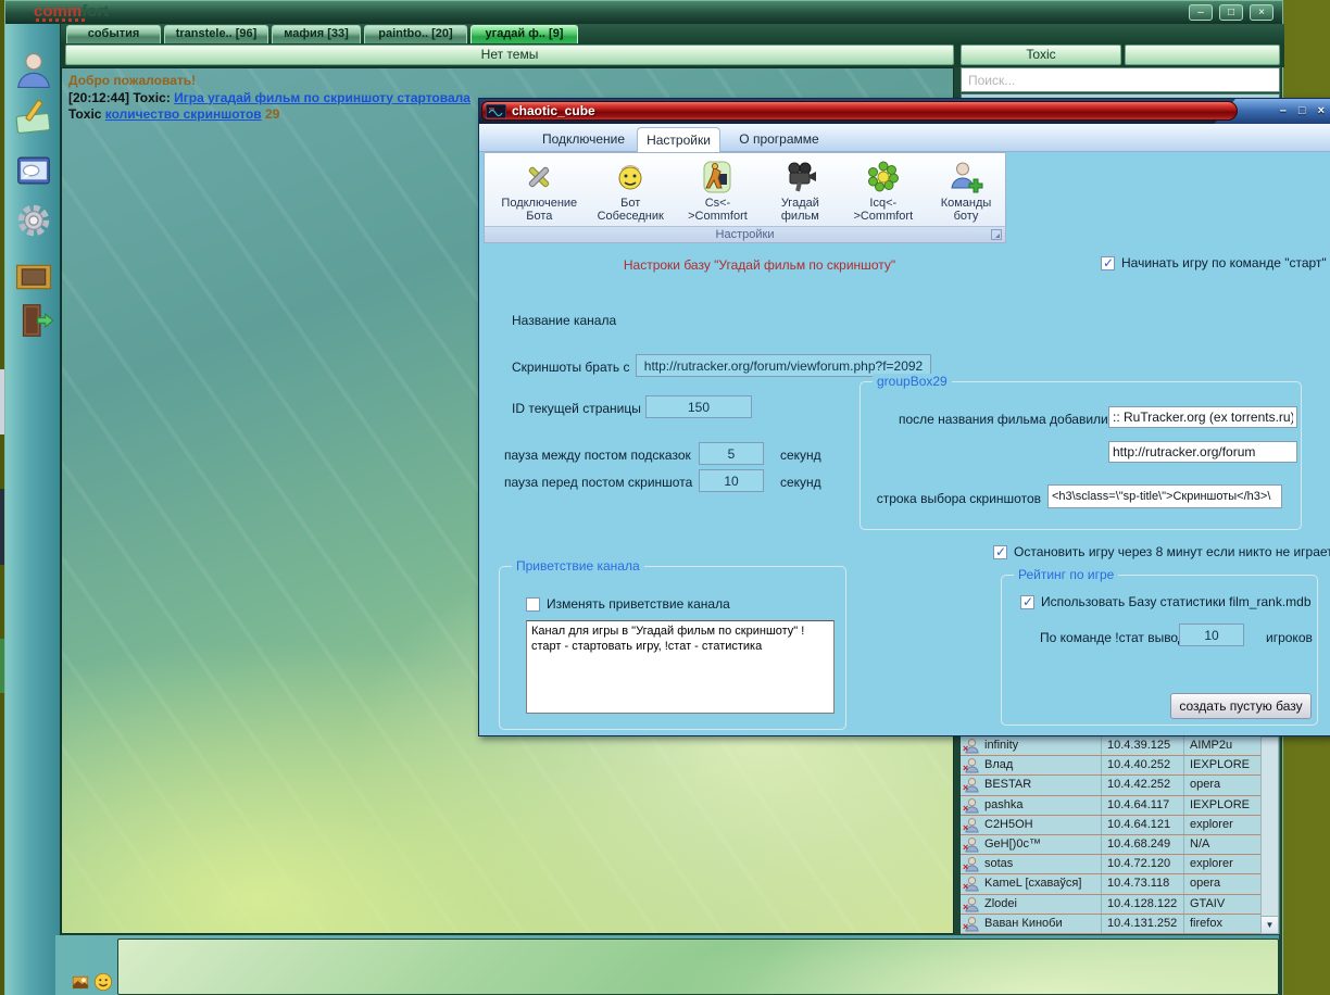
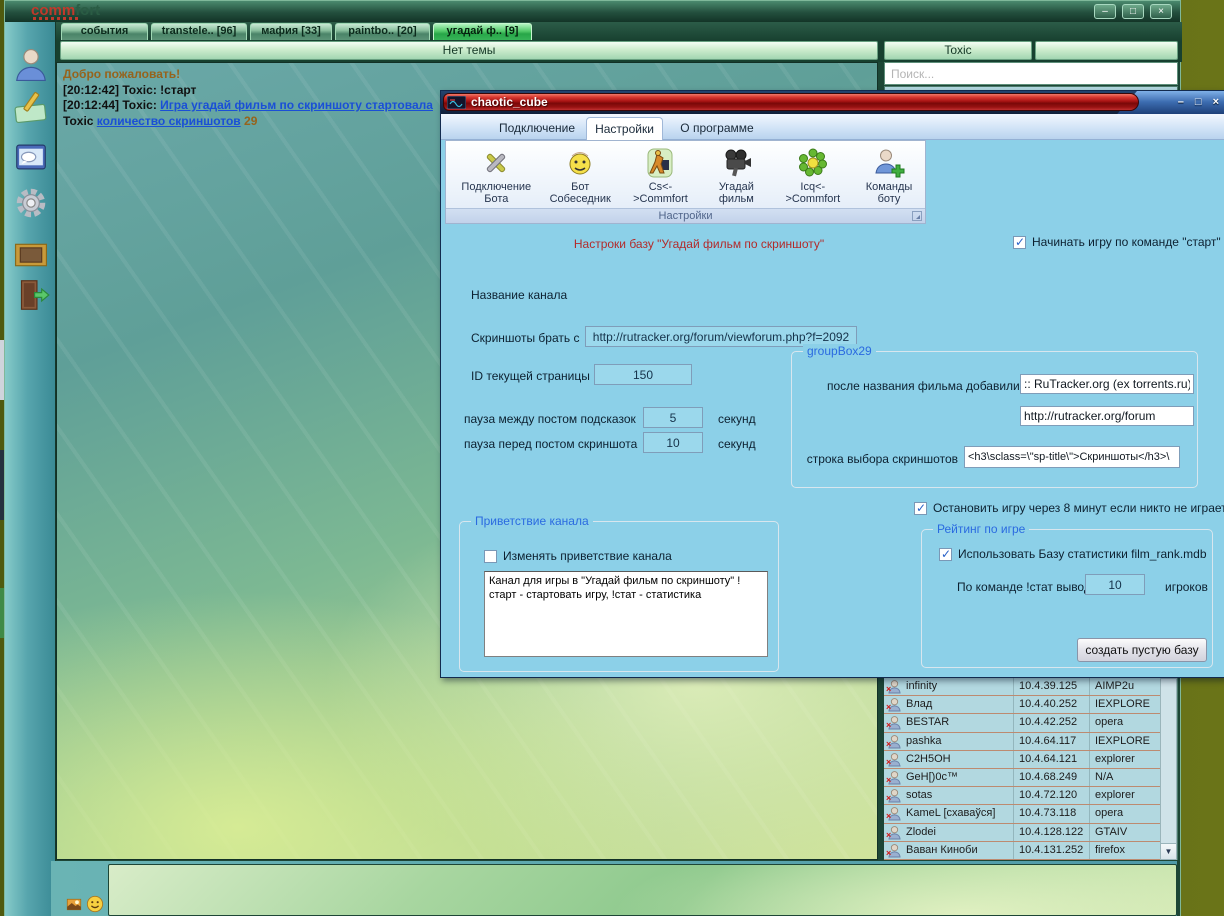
  commfort
  –
  □
  ×
  события
  transtele.. [96]
  мафия [33]
  paintbo.. [20]
  угадай ф.. [9]
  Нет темы
  Toxic
  Добро пожаловать!
+ [20:12:42] Toxic: !старт
  [20:12:44] Toxic: Игра угадай фильм по скриншоту стартовала
  Toxic количество скриншотов 29
  Поиск...
  infinity
  10.4.39.125
  AIMP2u
  Влад
  10.4.40.252
  IEXPLORE
  BESTAR
  10.4.42.252
  opera
  pashka
  10.4.64.117
  IEXPLORE
  C2H5OH
  10.4.64.121
  explorer
  GeH[)0c™
  10.4.68.249
  N/A
  sotas
  10.4.72.120
  explorer
  KameL [схаваўся]
  10.4.73.118
  opera
  Zlodei
  10.4.128.122
  GTAIV
  Ваван Киноби
  10.4.131.252
  firefox
  ▼
  chaotic_cube
  –
  □
  ×
  Подключение
  Настройки
  О программе
  Подключение Бота
  Бот Собеседник
  Cs<->Commfort
  Угадай фильм
  Icq<->Commfort
  Команды боту
  Настройки
  Настроки базу "Угадай фильм по скриншоту"
  Начинать игру по команде "старт"
  Название канала
  Скриншоты брать с
  http://rutracker.org/forum/viewforum.php?f=2092
  ID текущей страницы
  150
  пауза между постом подсказок
  5
  секунд
  пауза перед постом скриншота
  10
  секунд
  groupBox29
  после названия фильма добавили
  :: RuTracker.org (ex torrents.ru)
  http://rutracker.org/forum
  строка выбора скриншотов
  <h3\sclass=\"sp-title\">Скриншоты</h3>\
  Остановить игру через 8 минут если никто не играе
  Приветствие канала
  Изменять приветствие канала
  Канал для игры в "Угадай фильм по скриншоту" !старт - стартовать игру, !стат - статистика
  Рейтинг по игре
  Использовать Базу статистики film_rank.mdb
  По команде !стат выво
  10
  игроков
  создать пустую базу
